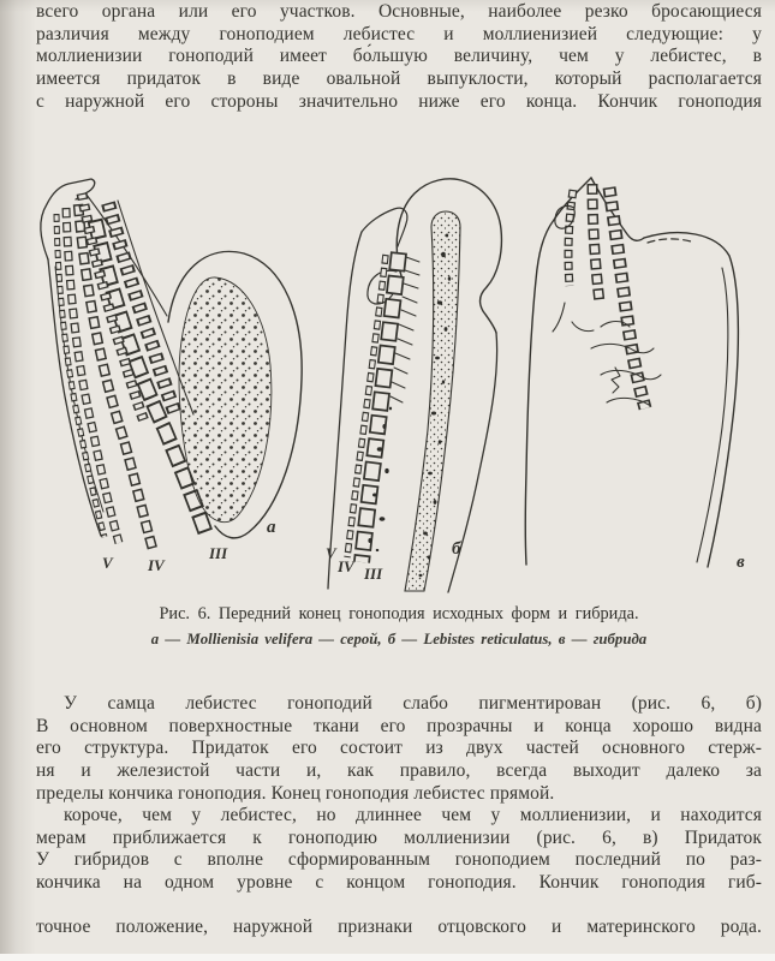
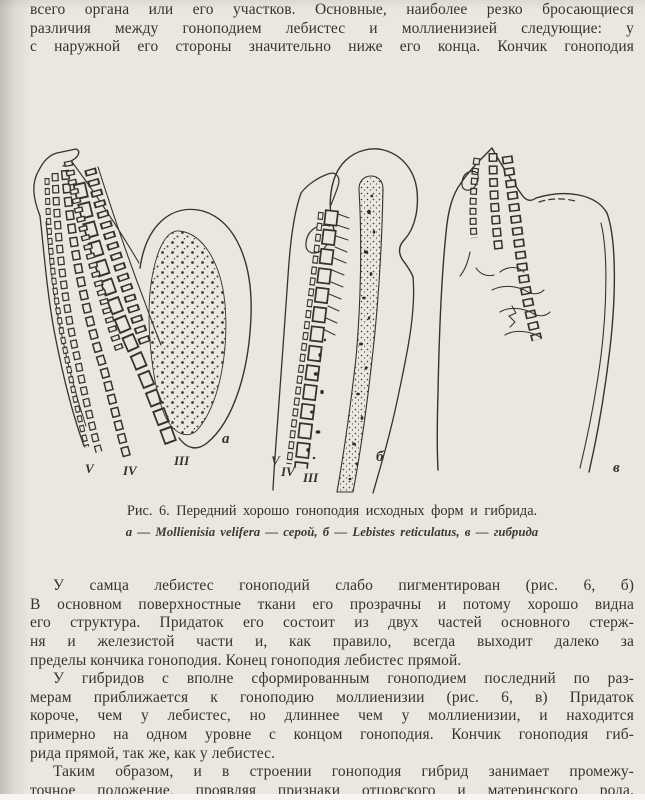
  различия между гоноподием лебистес и моллиенизией следующие: у
- моллиенизии гоноподий имеет бо́льшую величину, чем у лебистес, в
- имеется придаток в виде овальной выпуклости, который располагается
  с наружной его стороны значительно ниже его конца. Кончик гоноподия
  V
  IV
  III
  а
  V
  IV
  III
  б
  в
- Рис. 6. Передний конец гоноподия исходных форм и гибрида.
+ Рис. 6. Передний хорошо гоноподия исходных форм и гибрида.
  а — Mollienisia velifera — серой, б — Lebistes reticulatus, в — гибрида
  У самца лебистес гоноподий слабо пигментирован (рис. 6, б)
- В основном поверхностные ткани его прозрачны и конца хорошо видна
+ В основном поверхностные ткани его прозрачны и потому хорошо видна
  его структура. Придаток его состоит из двух частей основного стерж-
  ня и железистой части и, как правило, всегда выходит далеко за
  пределы кончика гоноподия. Конец гоноподия лебистес прямой.
- короче, чем у лебистес, но длиннее чем у моллиенизии, и находится
+ У гибридов с вполне сформированным гоноподием последний по раз-
  мерам приближается к гоноподию моллиенизии (рис. 6, в) Придаток
- У гибридов с вполне сформированным гоноподием последний по раз-
+ короче, чем у лебистес, но длиннее чем у моллиенизии, и находится
- кончика на одном уровне с концом гоноподия. Кончик гоноподия гиб-
+ примерно на одном уровне с концом гоноподия. Кончик гоноподия гиб-
+ рида прямой, так же, как у лебистес.
+ Таким образом, и в строении гоноподия гибрид занимает промежу-
- точное положение, наружной признаки отцовского и материнского рода.
+ точное положение, проявляя признаки отцовского и материнского рода.
